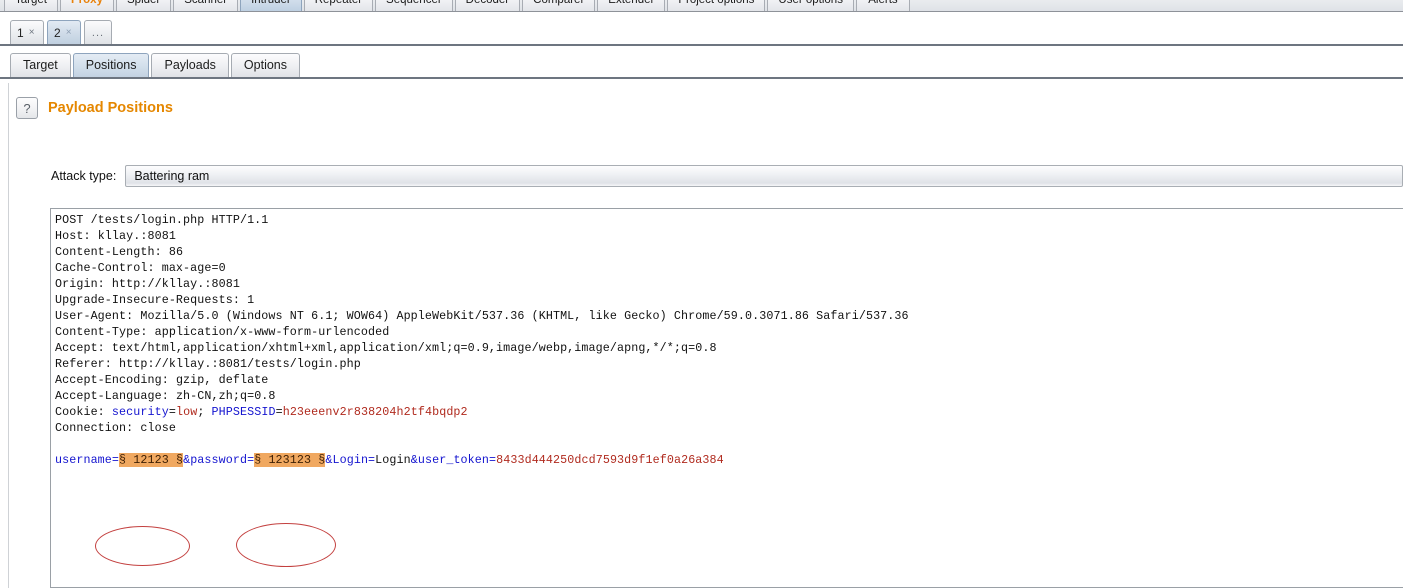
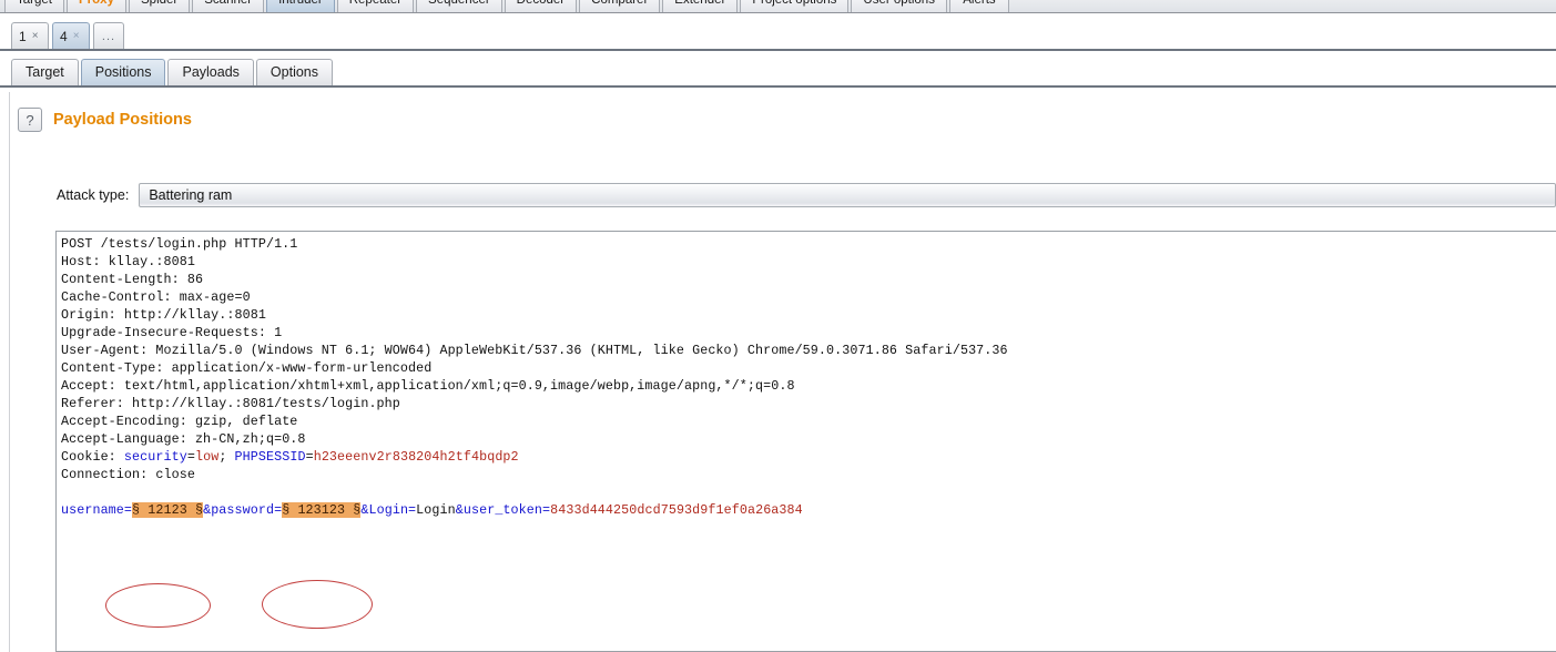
  Target
  Proxy
  Spider
  Scanner
  Intruder
  Repeater
  Sequencer
  Decoder
  Comparer
  Extender
  Project options
  User options
  Alerts
  1
  ×
- 2
+ 4
  ×
  ...
  Target
  Positions
  Payloads
  Options
  ?
  Payload Positions
  Attack type:
  Battering ram
  POST /tests/login.php HTTP/1.1 Host: kllay.:8081 Content-Length: 86 Cache-Control: max-age=0 Origin: http://kllay.:8081 Upgrade-Insecure-Requests: 1 User-Agent: Mozilla/5.0 (Windows NT 6.1; WOW64) AppleWebKit/537.36 (KHTML, like Gecko) Chrome/59.0.3071.86 Safari/537.36 Content-Type: application/x-www-form-urlencoded Accept: text/html,application/xhtml+xml,application/xml;q=0.9,image/webp,image/apng,*/*;q=0.8 Referer: http://kllay.:8081/tests/login.php Accept-Encoding: gzip, deflate Accept-Language: zh-CN,zh;q=0.8 Cookie: security=low; PHPSESSID=h23eeenv2r838204h2tf4bqdp2 Connection: close username=§ 12123 §&password=§ 123123 §&Login=Login&user_token=8433d444250dcd7593d9f1ef0a26a384
